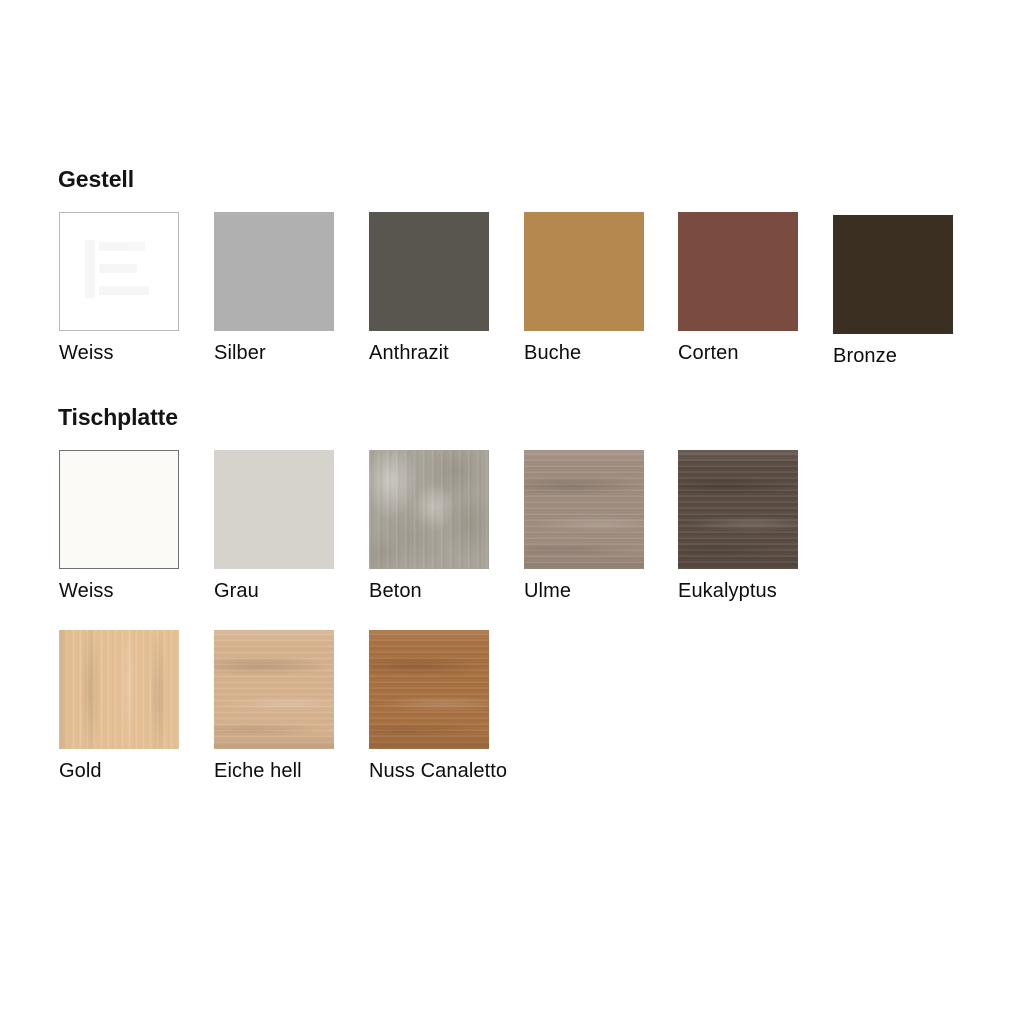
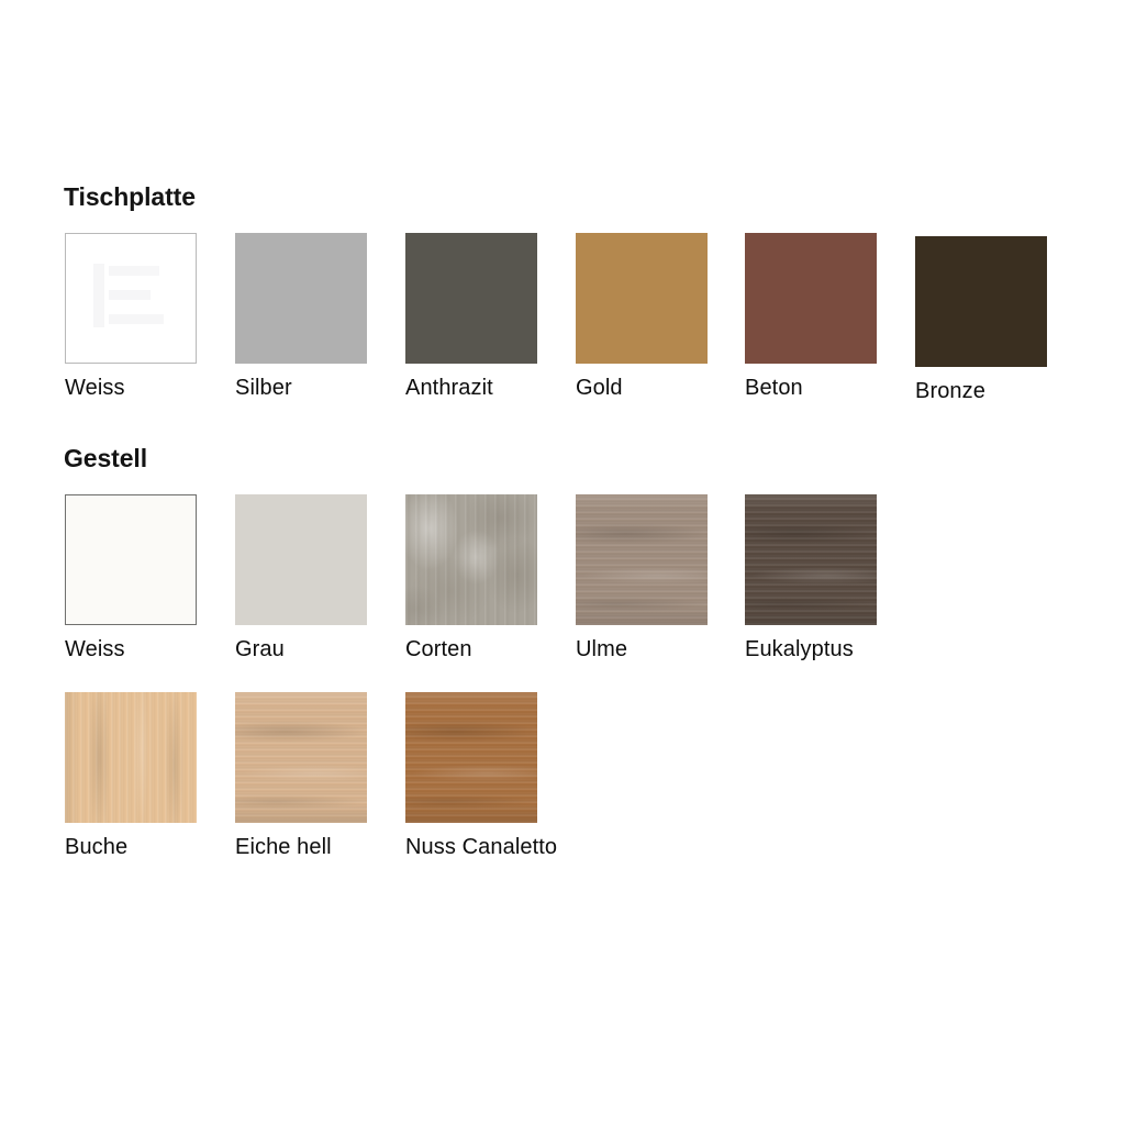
- Gestell
+ Tischplatte
  Weiss
  Silber
  Anthrazit
- Buche
+ Gold
- Corten
+ Beton
  Bronze
- Tischplatte
+ Gestell
  Weiss
  Grau
- Beton
+ Corten
  Ulme
  Eukalyptus
- Gold
+ Buche
  Eiche hell
  Nuss Canaletto
